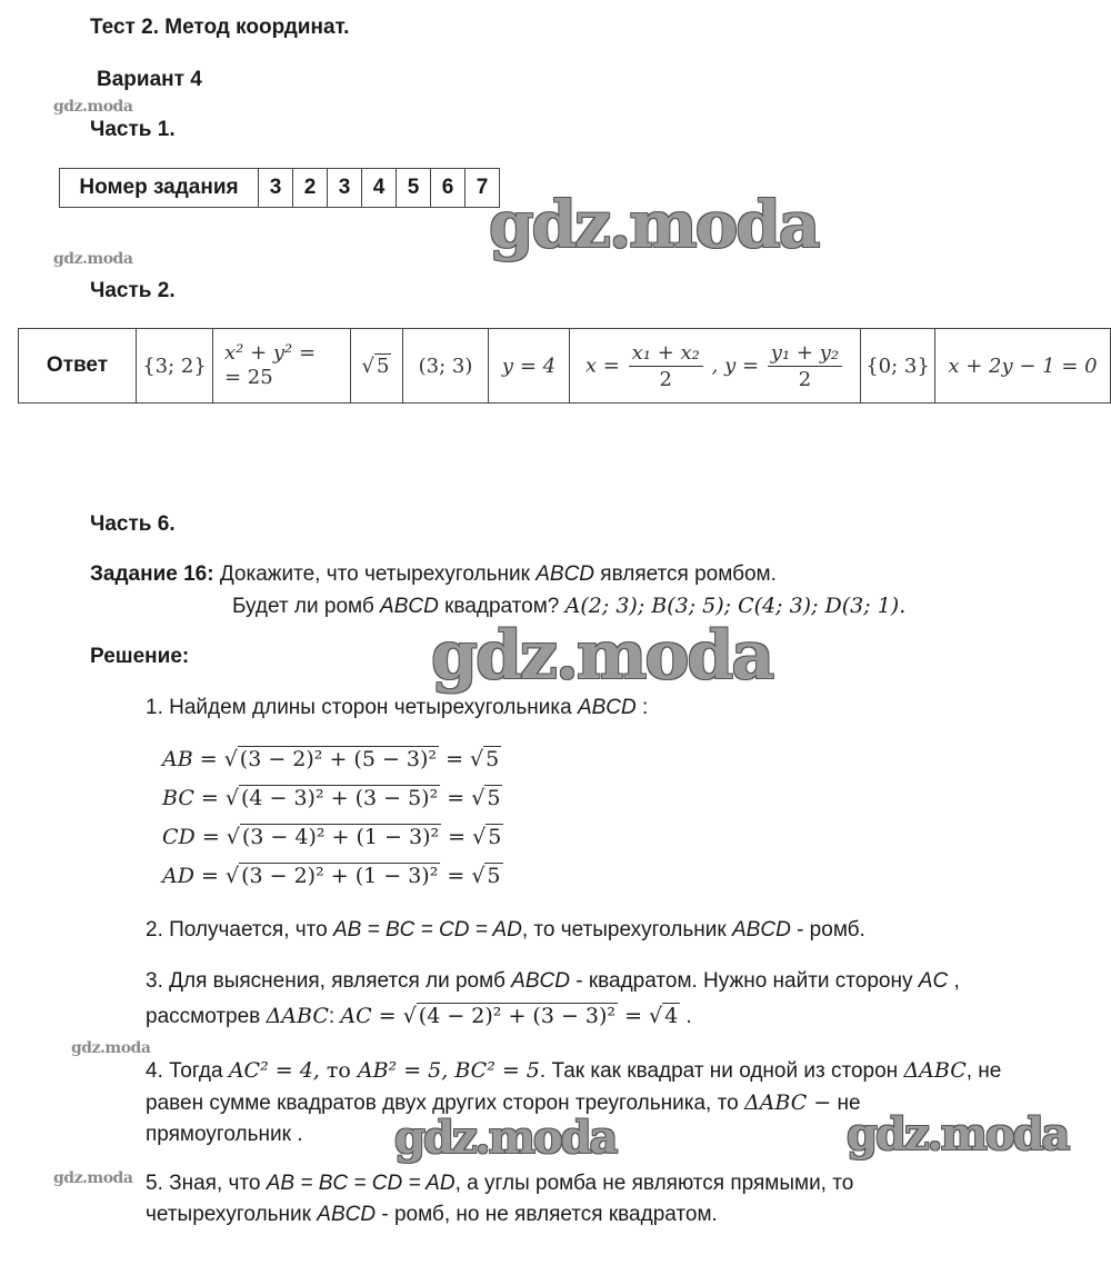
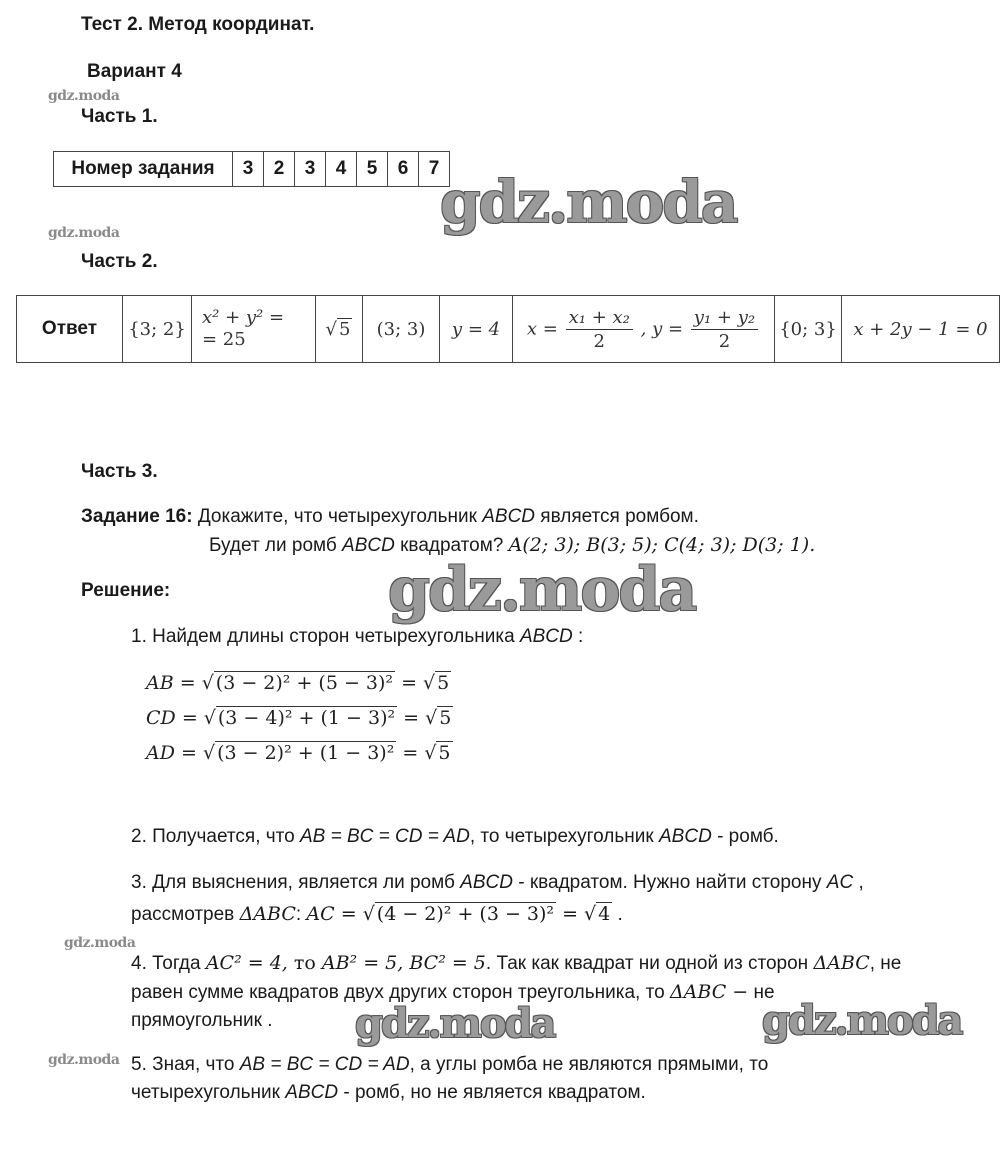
  Тест 2. Метод координат.
  Вариант 4
  gdz.moda
  gdz.moda
  gdz.moda
  gdz.moda
  Часть 1.
  Номер задания	3	2	3	4	5	6	7
  gdz.moda
  Часть 2.
  Ответ	{3; 2}	x² + y² = = 25	√5	(3; 3)	y = 4	x = x₁ + x₂2 , y = y₁ + y₂2	{0; 3}	x + 2y − 1 = 0
- Часть 6.
+ Часть 3.
  Задание 16: Докажите, что четырехугольник ABCD является ромбом.
  Будет ли ромб ABCD квадратом? A(2; 3); B(3; 5); C(4; 3); D(3; 1).
  Решение:
  gdz.moda
  1. Найдем длины сторон четырехугольника ABCD :
  AB = √(3 − 2)² + (5 − 3)² = √5
- BC = √(4 − 3)² + (3 − 5)² = √5
  CD = √(3 − 4)² + (1 − 3)² = √5
  AD = √(3 − 2)² + (1 − 3)² = √5
  2. Получается, что AB = BC = CD = AD, то четырехугольник ABCD - ромб.
  3. Для выяснения, является ли ромб ABCD - квадратом. Нужно найти сторону AC ,
  рассмотрев ΔABC: AC = √(4 − 2)² + (3 − 3)² = √4 .
  4. Тогда AC² = 4, то AB² = 5, BC² = 5. Так как квадрат ни одной из сторон ΔABC, не
  равен сумме квадратов двух других сторон треугольника, то ΔABC − не
  прямоугольник .
  gdz.moda
  gdz.moda
  5. Зная, что AB = BC = CD = AD, а углы ромба не являются прямыми, то
  четырехугольник ABCD - ромб, но не является квадратом.
